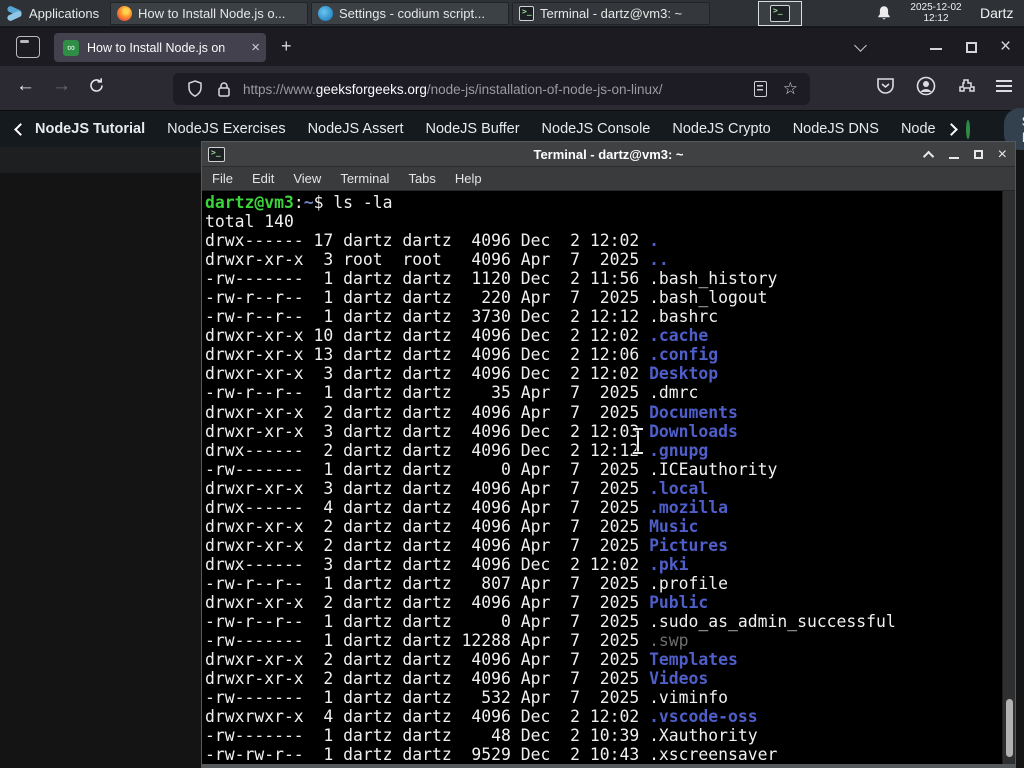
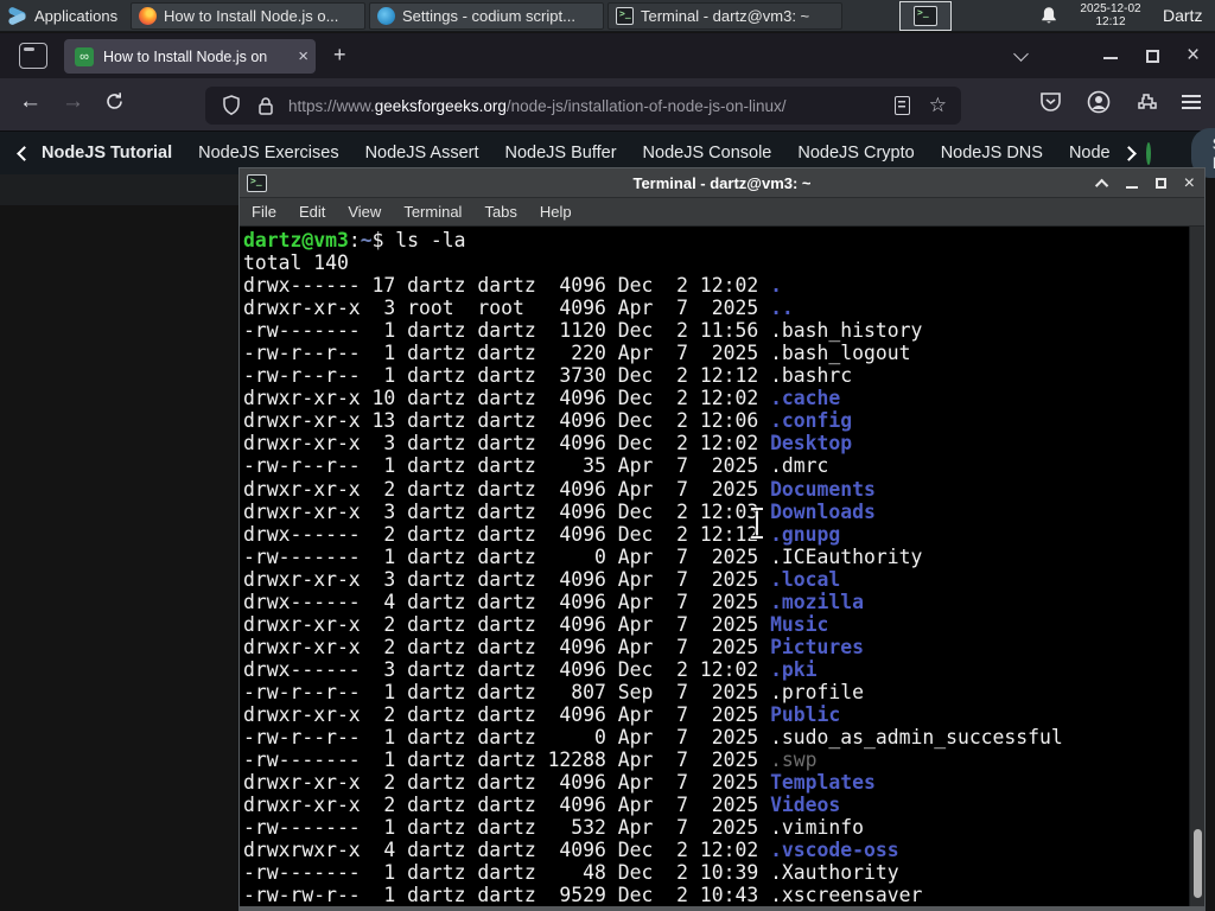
  Applications
  How to Install Node.js o...
  Settings - codium script...
  Terminal - dartz@vm3: ~
  2025-12-02
  12:12
  Dartz
  ∞
  How to Install Node.js on
  ×
  +
  ×
  ←
  →
  https://www.geeksforgeeks.org/node-js/installation-of-node-js-on-linux/
  ☆
  NodeJS Tutorial
  NodeJS Exercises
  NodeJS Assert
  NodeJS Buffer
  NodeJS Console
  NodeJS Crypto
  NodeJS DNS
  Node
  Terminal - dartz@vm3: ~
  ×
  File
  Edit
  View
  Terminal
  Tabs
  Help
  dartz@vm3:~$ ls -la
  total 140
  drwx------ 17 dartz dartz 4096 Dec 2 12:02 .
  drwxr-xr-x 3 root root 4096 Apr 7 2025 ..
  -rw------- 1 dartz dartz 1120 Dec 2 11:56 .bash_history
  -rw-r--r-- 1 dartz dartz 220 Apr 7 2025 .bash_logout
  -rw-r--r-- 1 dartz dartz 3730 Dec 2 12:12 .bashrc
  drwxr-xr-x 10 dartz dartz 4096 Dec 2 12:02 .cache
  drwxr-xr-x 13 dartz dartz 4096 Dec 2 12:06 .config
  drwxr-xr-x 3 dartz dartz 4096 Dec 2 12:02 Desktop
  -rw-r--r-- 1 dartz dartz 35 Apr 7 2025 .dmrc
  drwxr-xr-x 2 dartz dartz 4096 Apr 7 2025 Documents
  drwxr-xr-x 3 dartz dartz 4096 Dec 2 12:03 Downloads
  drwx------ 2 dartz dartz 4096 Dec 2 12:12 .gnupg
  -rw------- 1 dartz dartz 0 Apr 7 2025 .ICEauthority
  drwxr-xr-x 3 dartz dartz 4096 Apr 7 2025 .local
  drwx------ 4 dartz dartz 4096 Apr 7 2025 .mozilla
  drwxr-xr-x 2 dartz dartz 4096 Apr 7 2025 Music
  drwxr-xr-x 2 dartz dartz 4096 Apr 7 2025 Pictures
  drwx------ 3 dartz dartz 4096 Dec 2 12:02 .pki
- -rw-r--r-- 1 dartz dartz 807 Apr 7 2025 .profile
+ -rw-r--r-- 1 dartz dartz 807 Sep 7 2025 .profile
  drwxr-xr-x 2 dartz dartz 4096 Apr 7 2025 Public
  -rw-r--r-- 1 dartz dartz 0 Apr 7 2025 .sudo_as_admin_successful
  -rw------- 1 dartz dartz 12288 Apr 7 2025 .swp
  drwxr-xr-x 2 dartz dartz 4096 Apr 7 2025 Templates
  drwxr-xr-x 2 dartz dartz 4096 Apr 7 2025 Videos
  -rw------- 1 dartz dartz 532 Apr 7 2025 .viminfo
  drwxrwxr-x 4 dartz dartz 4096 Dec 2 12:02 .vscode-oss
  -rw------- 1 dartz dartz 48 Dec 2 10:39 .Xauthority
  -rw-rw-r-- 1 dartz dartz 9529 Dec 2 10:43 .xscreensaver
